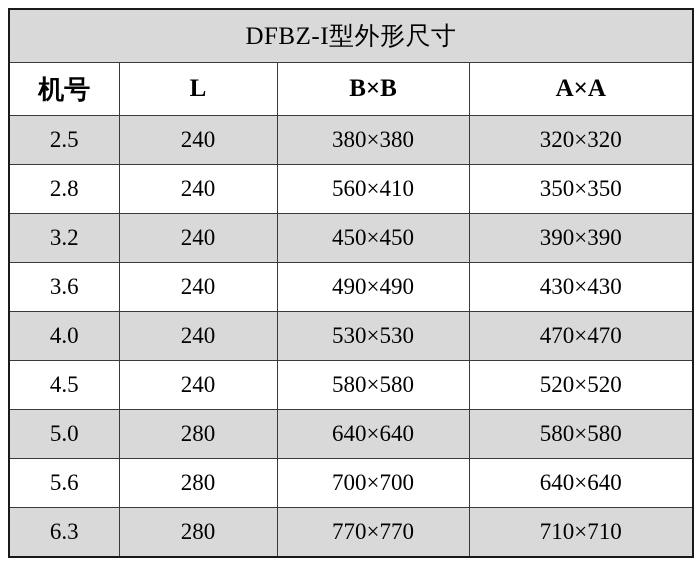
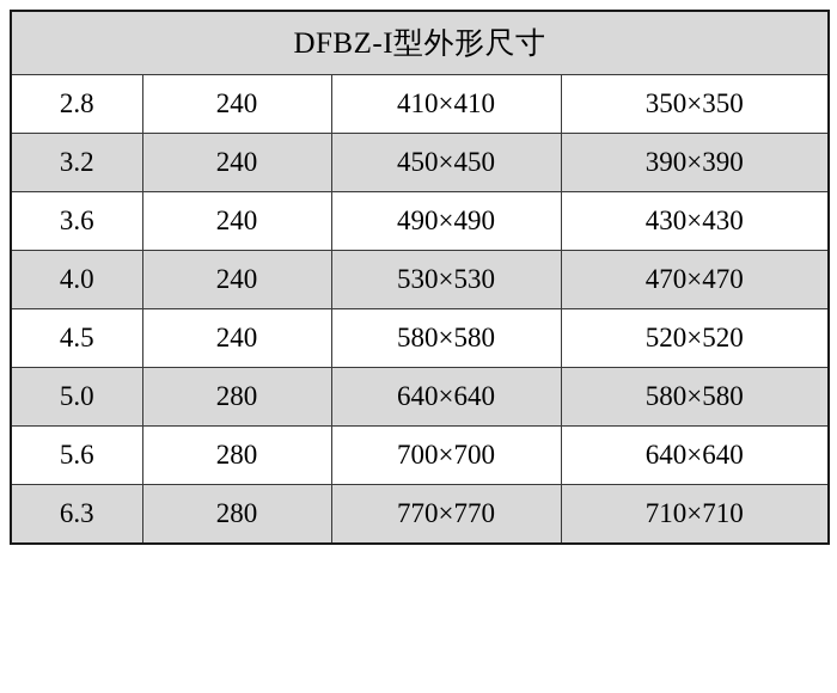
  DFBZ-I型外形尺寸
- 机号	L	B×B	A×A
- 2.5	240	380×380	320×320
- 2.8	240	560×410	350×350
+ 2.8	240	410×410	350×350
  3.2	240	450×450	390×390
  3.6	240	490×490	430×430
  4.0	240	530×530	470×470
  4.5	240	580×580	520×520
  5.0	280	640×640	580×580
  5.6	280	700×700	640×640
  6.3	280	770×770	710×710
